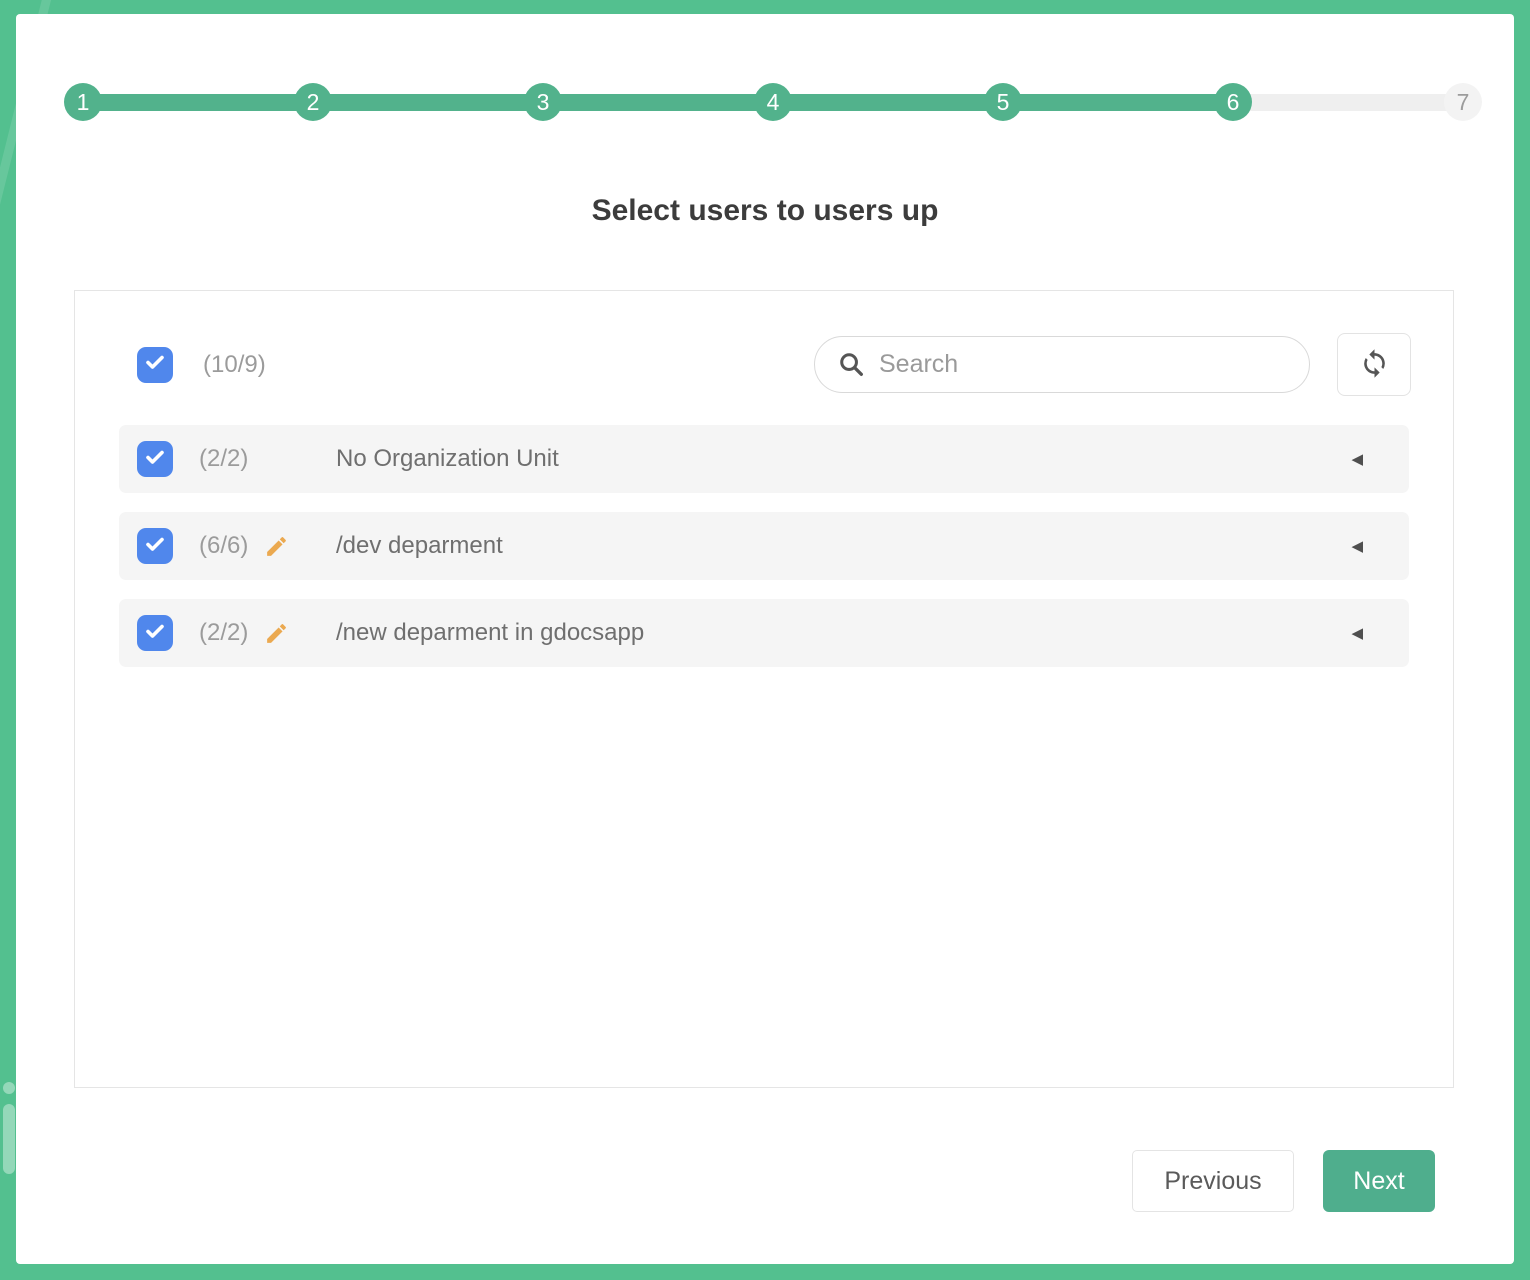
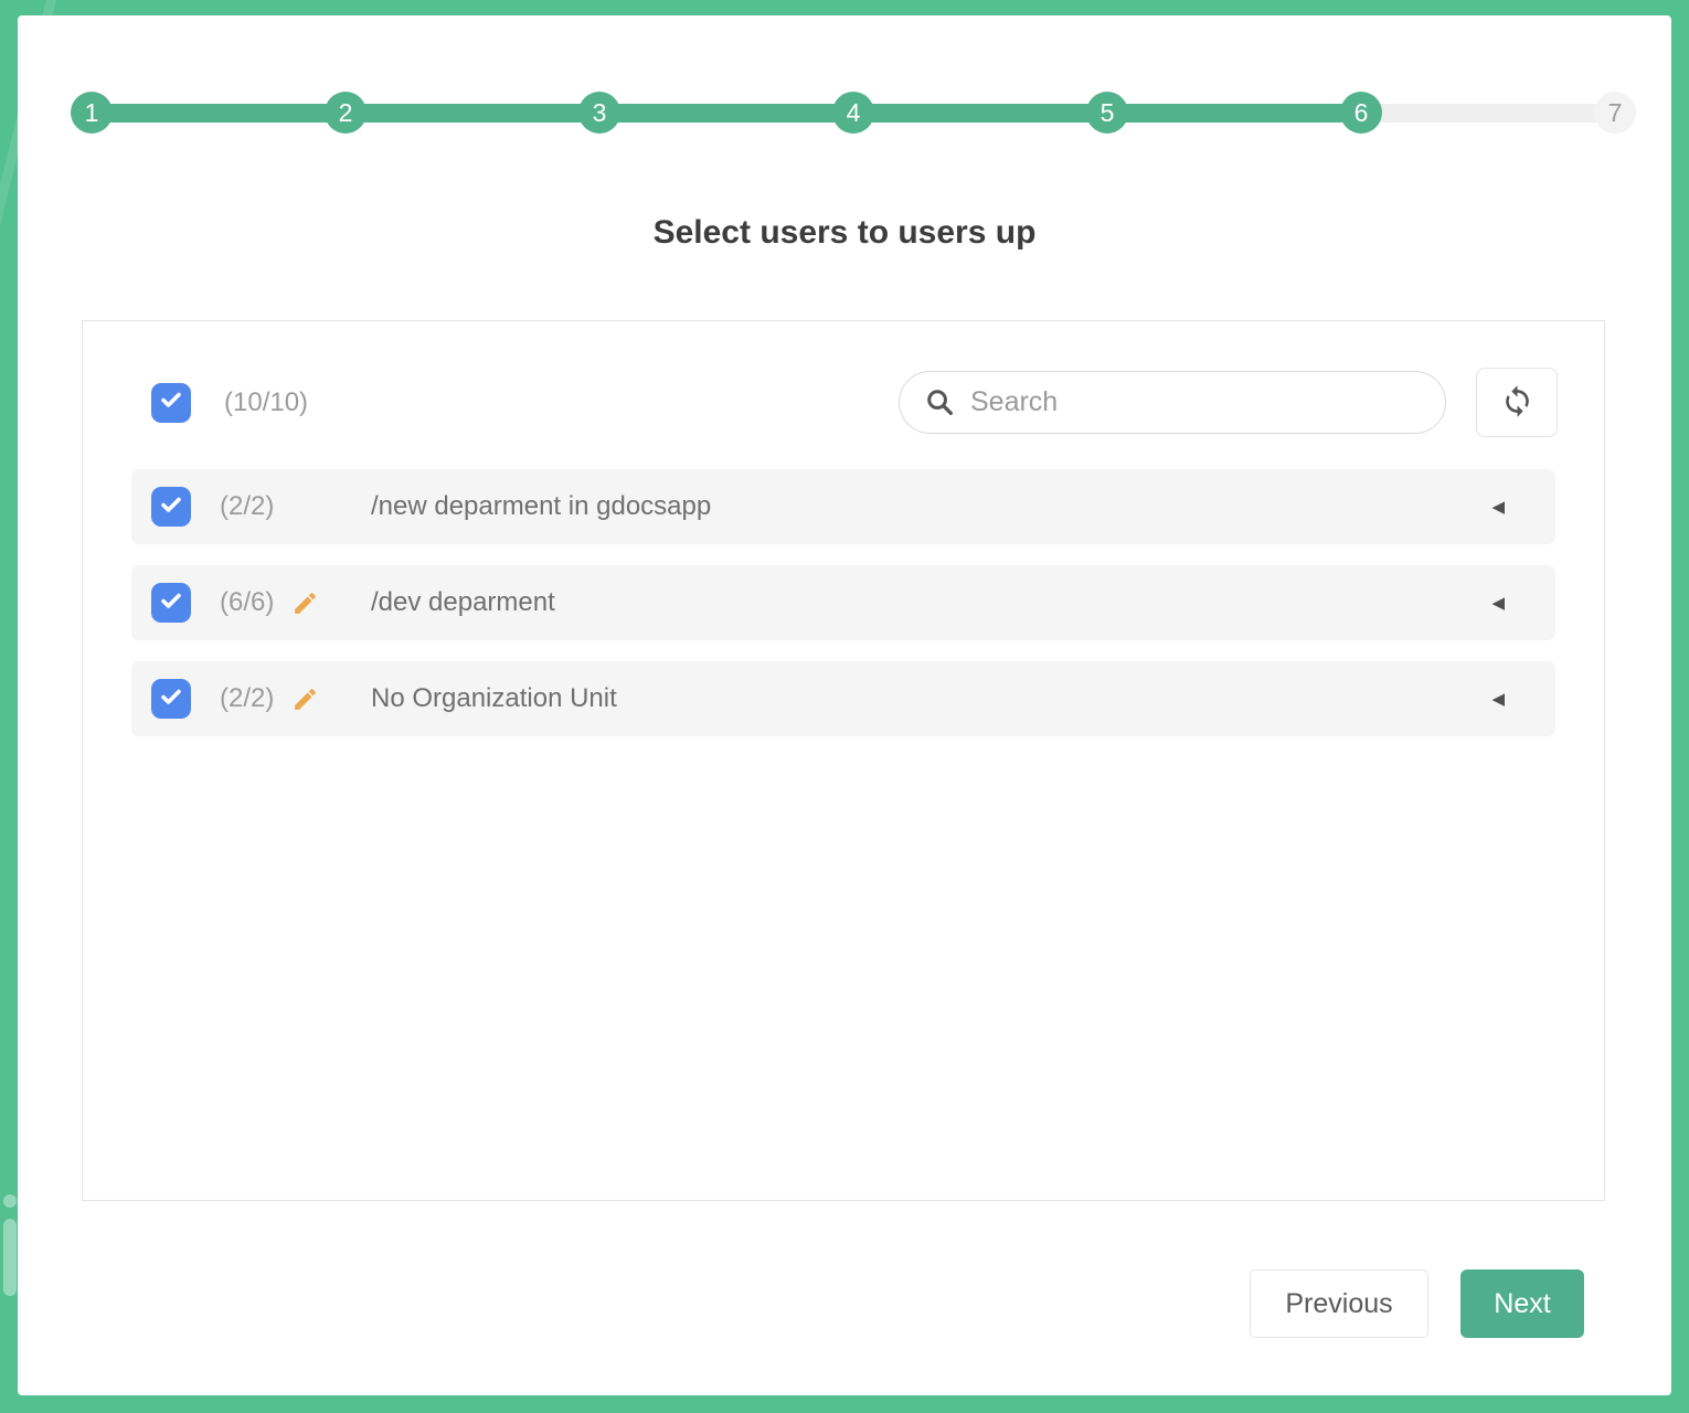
  1
  2
  3
  4
  5
  6
  7
  Select users to users up
- (10/9)
+ (10/10)
  Search
  (2/2)
- No Organization Unit
+ /new deparment in gdocsapp
  ◀
  (6/6)
  /dev deparment
  ◀
  (2/2)
- /new deparment in gdocsapp
+ No Organization Unit
  ◀
  Previous
  Next
